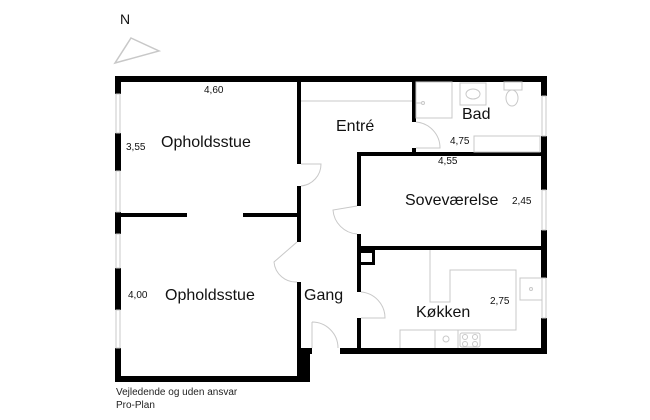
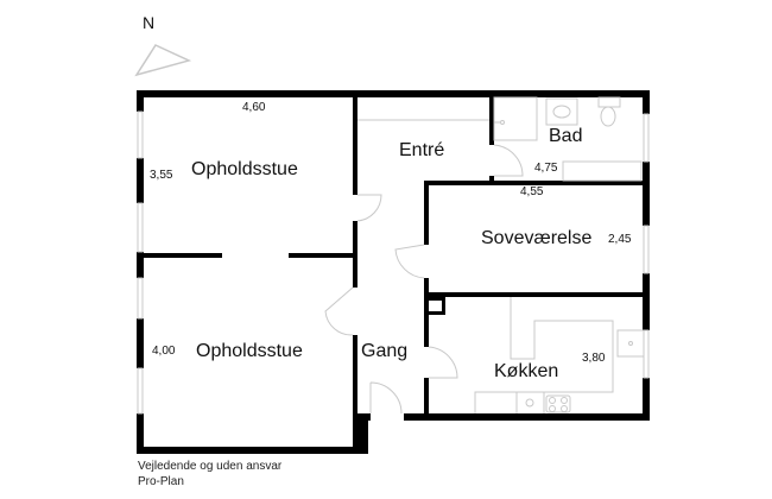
  N
  4,60
  3,55
  Opholdsstue
  4,00
  Opholdsstue
  Entré
  Bad
  4,75
  4,55
  Soveværelse
  2,45
  Gang
  Køkken
- 2,75
+ 3,80
  Vejledende og uden ansvar
  Pro-Plan
